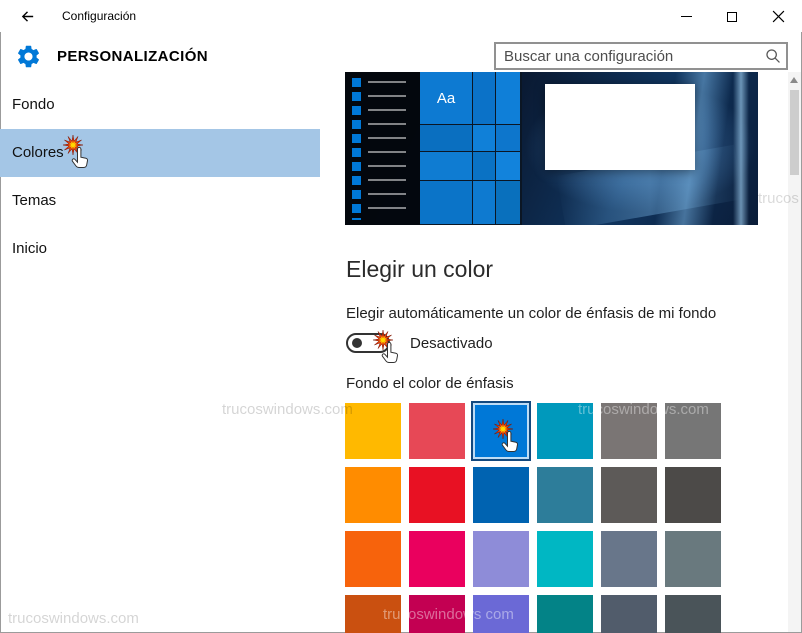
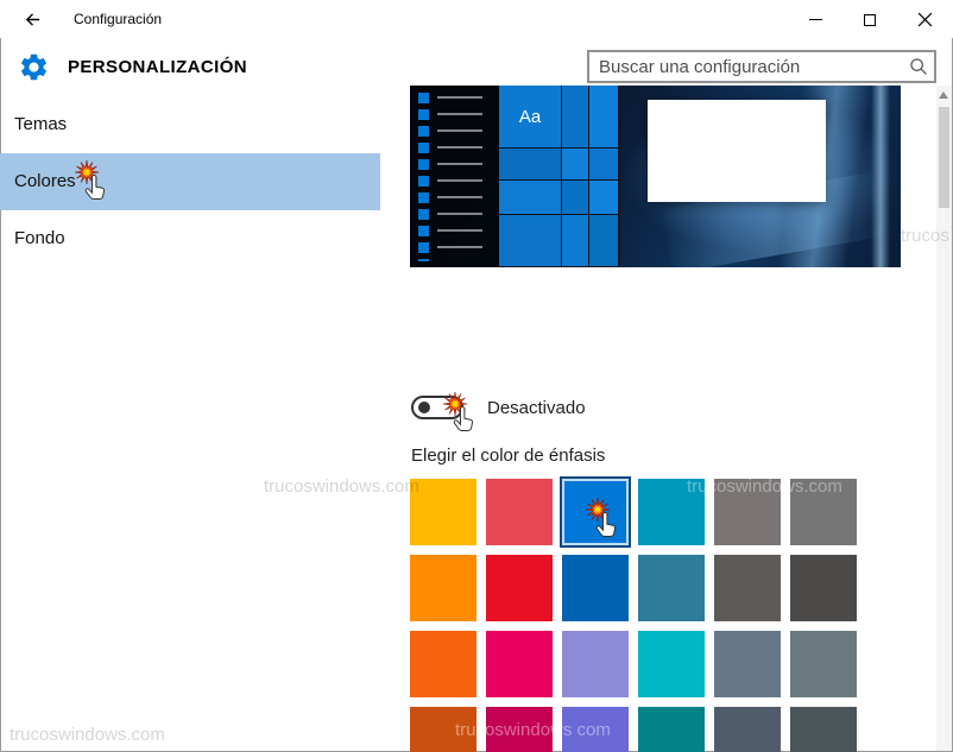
  Configuración
  PERSONALIZACIÓN
  Buscar una configuración
- Fondo
+ Temas
  Colores
- Temas
+ Fondo
- Inicio
  Aa
- Elegir un color
- Elegir automáticamente un color de énfasis de mi fondo
  Desactivado
- Fondo el color de énfasis
+ Elegir el color de énfasis
  trucoswindows.com
  trucoswindows.com
  trucoswindows.com
  trucoswindows com
  trucos
